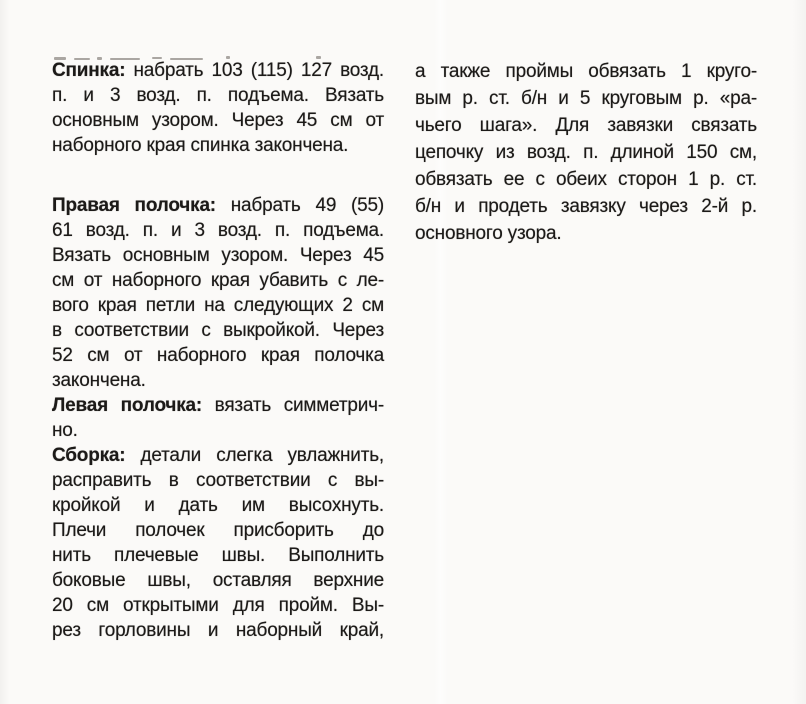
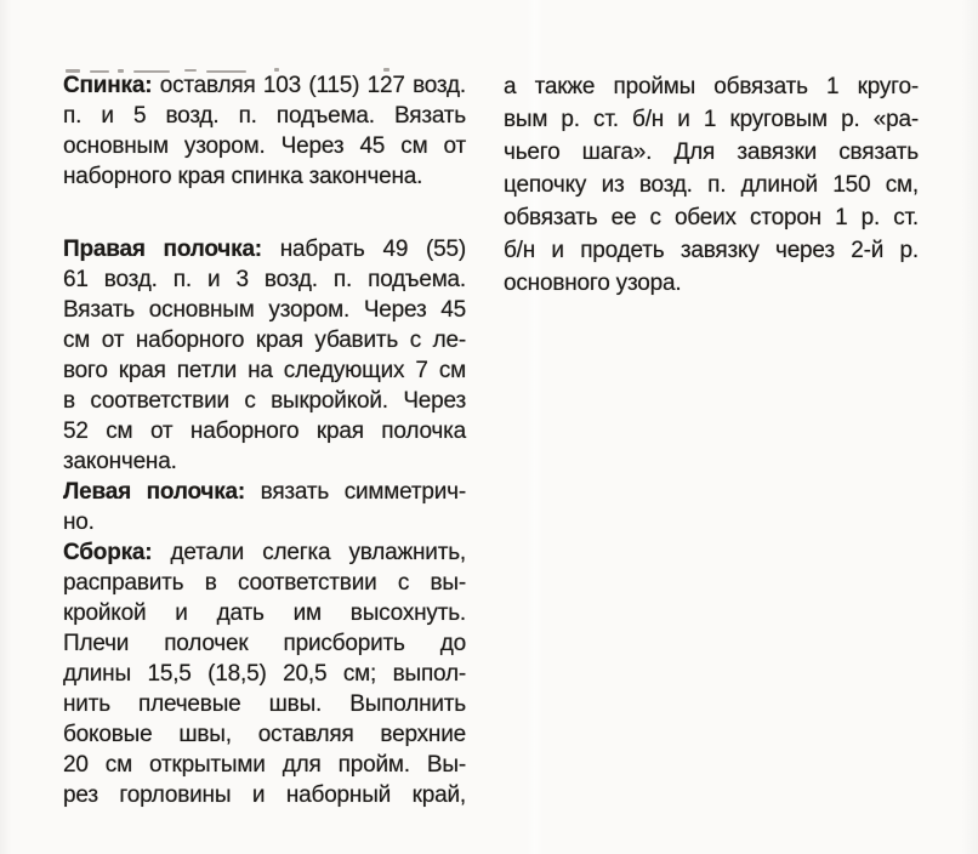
- Спинка: набрать 103 (115) 127 возд.
+ Спинка: оставляя 103 (115) 127 возд.
- п. и 3 возд. п. подъема. Вязать
+ п. и 5 возд. п. подъема. Вязать
  основным узором. Через 45 см от
  наборного края спинка закончена.
  Правая полочка: набрать 49 (55)
  61 возд. п. и 3 возд. п. подъема.
  Вязать основным узором. Через 45
  см от наборного края убавить с ле-
- вого края петли на следующих 2 см
+ вого края петли на следующих 7 см
  в соответствии с выкройкой. Через
  52 см от наборного края полочка
  закончена.
  Левая полочка: вязать симметрич-
  но.
  Сборка: детали слегка увлажнить,
  расправить в соответствии с вы-
  кройкой и дать им высохнуть.
  Плечи полочек присборить до
+ длины 15,5 (18,5) 20,5 см; выпол-
  нить плечевые швы. Выполнить
  боковые швы, оставляя верхние
  20 см открытыми для пройм. Вы-
  рез горловины и наборный край,
  а также проймы обвязать 1 круго-
- вым р. ст. б/н и 5 круговым р. «ра-
+ вым р. ст. б/н и 1 круговым р. «ра-
  чьего шага». Для завязки связать
  цепочку из возд. п. длиной 150 см,
  обвязать ее с обеих сторон 1 р. ст.
  б/н и продеть завязку через 2-й р.
  основного узора.
